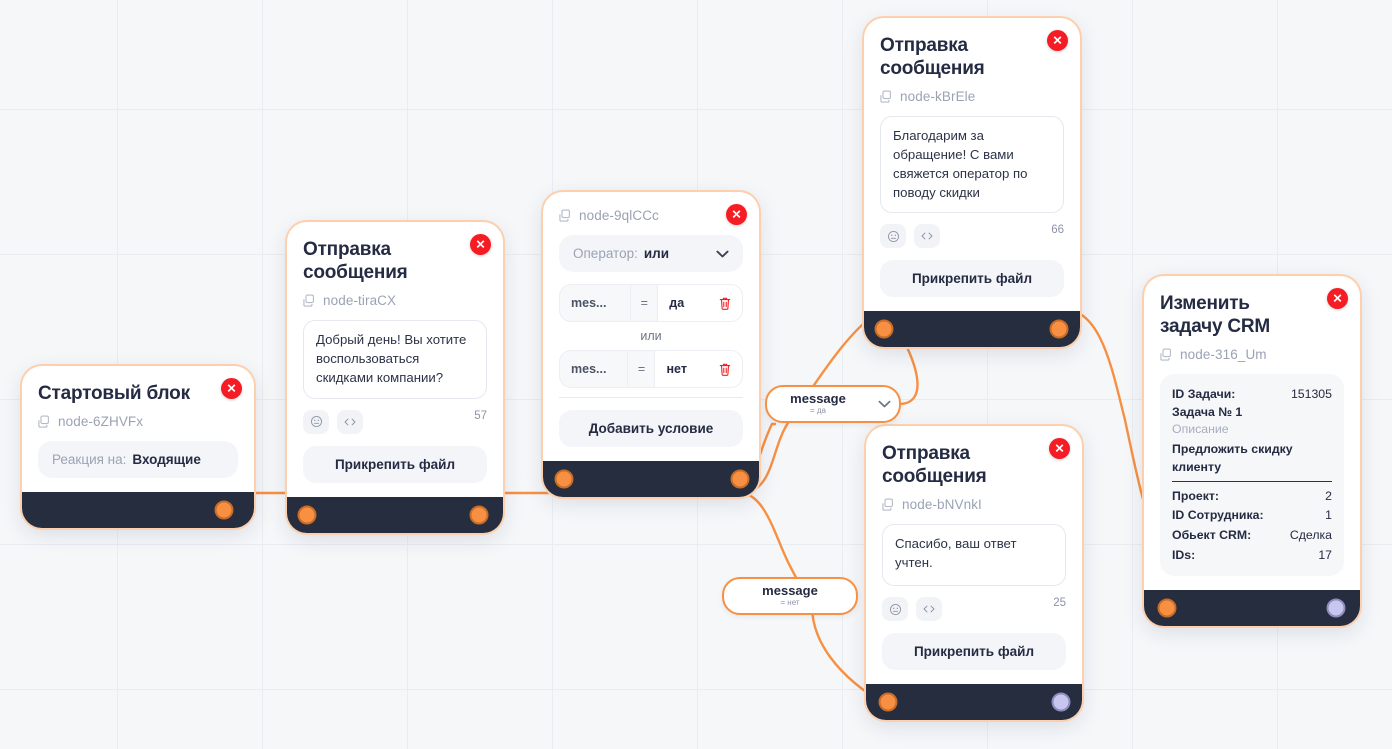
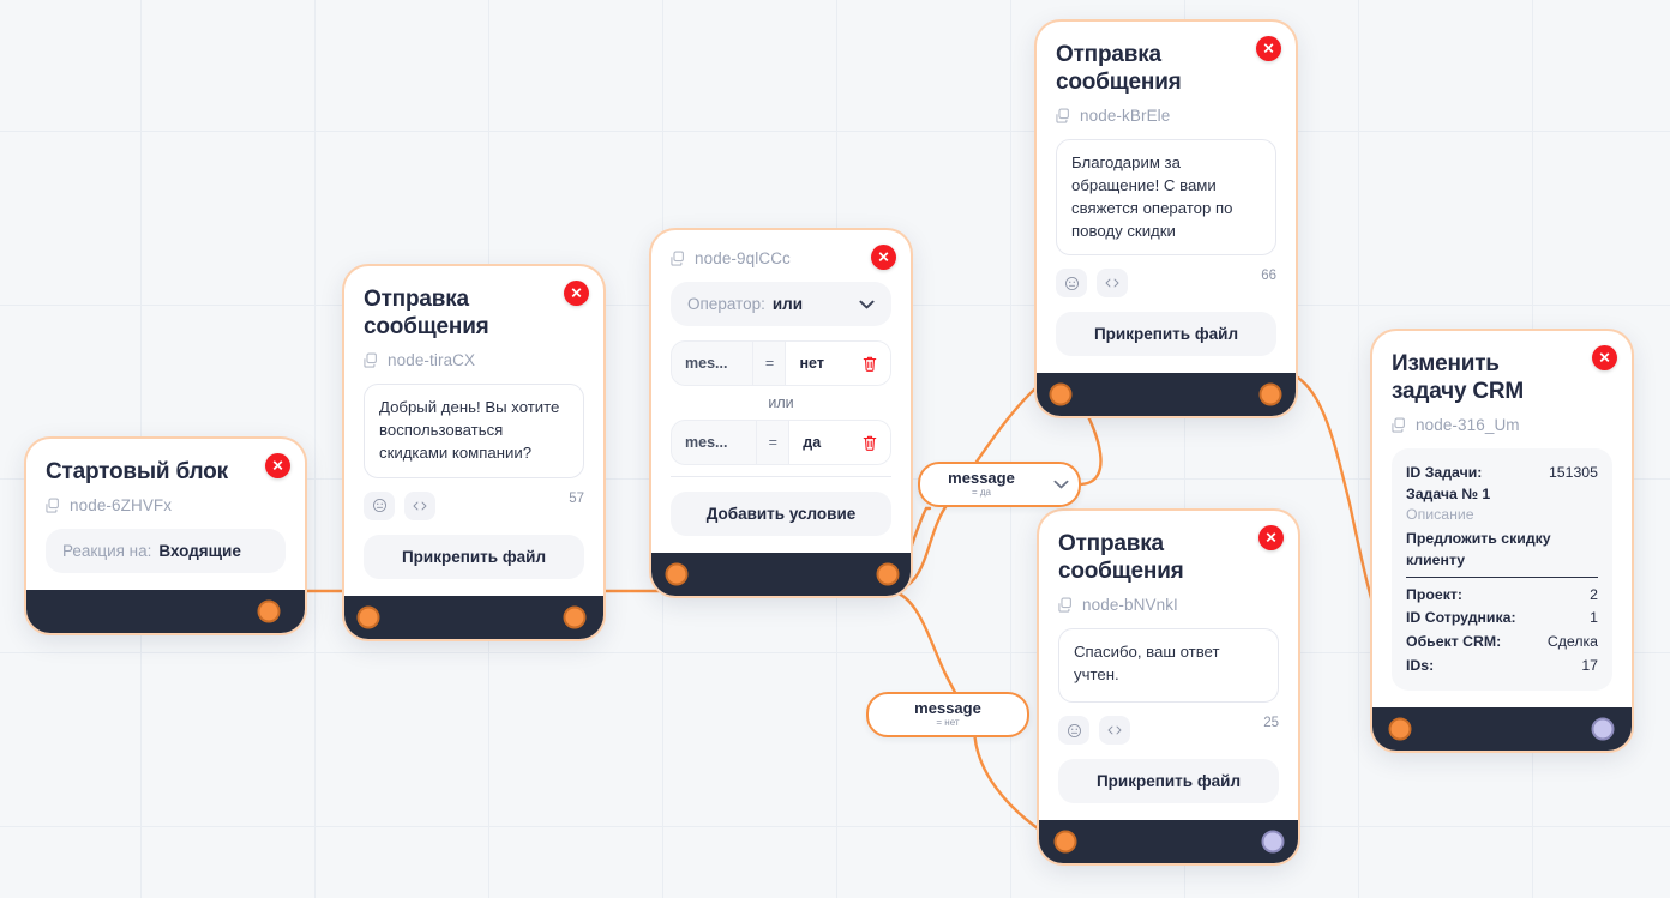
  ✕
  Стартовый блок
  node-6ZHVFx
  Реакция на:
  Входящие
  ✕
  Отправка сообщения
  node-tiraCX
  Добрый день! Вы хотите воспользоваться скидками компании?
  57
  Прикрепить файл
  ✕
  node-9qlCCc
  Оператор:
  или
  mes...
  =
- да
+ нет
  или
  mes...
  =
- нет
+ да
  Добавить условие
  ✕
  Отправка сообщения
  node-kBrEle
  Благодарим за обращение! С вами свяжется оператор по поводу скидки
  66
  Прикрепить файл
  ✕
  Отправка сообщения
  node-bNVnkI
  Спасибо, ваш ответ учтен.
  25
  Прикрепить файл
  ✕
  Изменить задачу CRM
  node-316_Um
  ID Задачи:
  151305
  Задача № 1
  Описание
  Предложить скидку клиенту
  Проект:
  2
  ID Сотрудника:
  1
  Обьект CRM:
  Сделка
  IDs:
  17
  message
  = да
  message
  = нет
